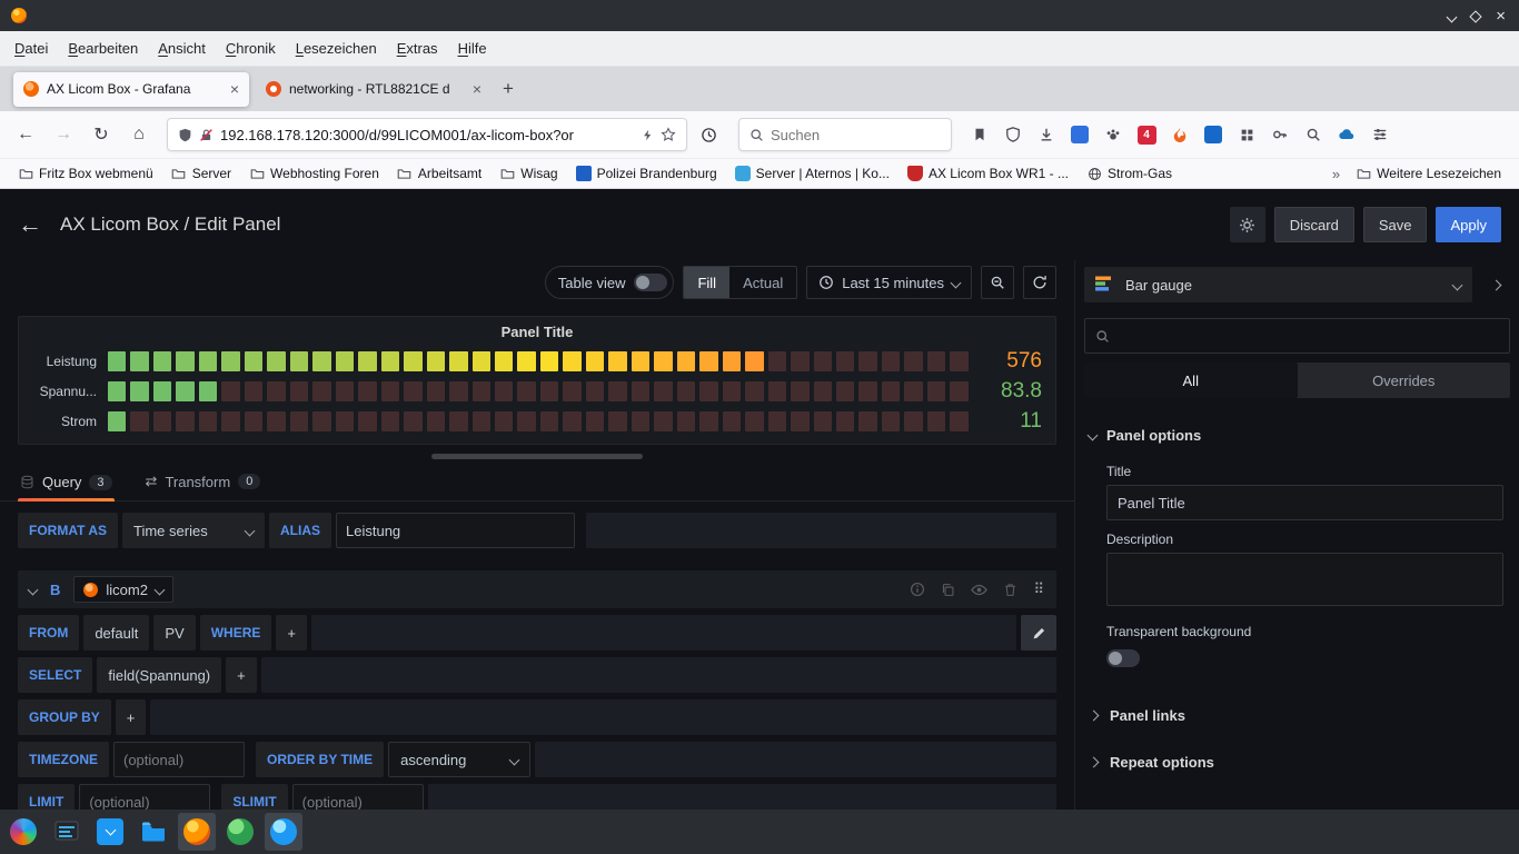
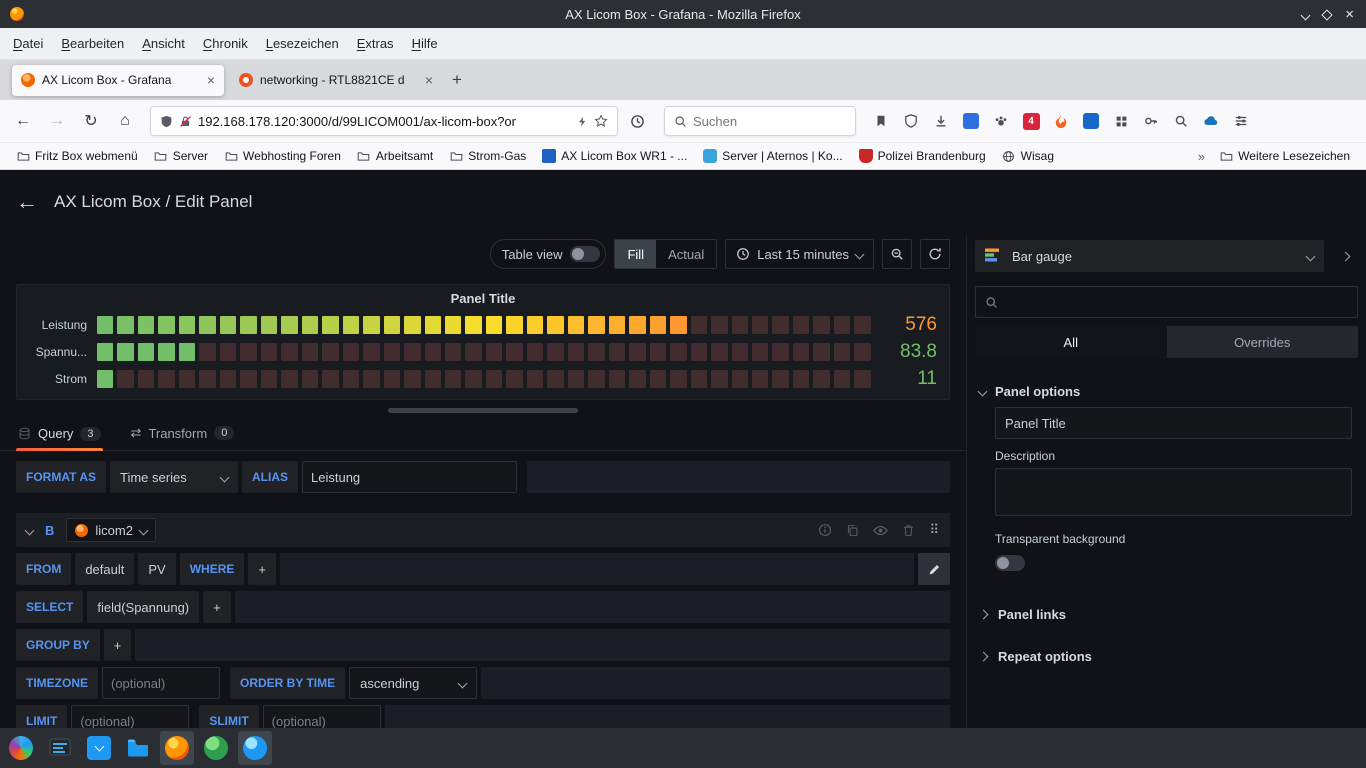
+ AX Licom Box - Grafana - Mozilla Firefox
  ×
  Datei
  Bearbeiten
  Ansicht
  Chronik
  Lesezeichen
  Extras
  Hilfe
  AX Licom Box - Grafana
  ×
  networking - RTL8821CE d
  ×
  +
  ←
  →
  ↻
  ⌂
  192.168.178.120:3000/d/99LICOM001/ax-licom-box?or
  Suchen
  4
  Fritz Box webmenü
  Server
  Webhosting Foren
  Arbeitsamt
- Wisag
+ Strom-Gas
- Polizei Brandenburg
+ AX Licom Box WR1 - ...
  Server | Aternos | Ko...
- AX Licom Box WR1 - ...
+ Polizei Brandenburg
- Strom-Gas
+ Wisag
  »
  Weitere Lesezeichen
  ←
  AX Licom Box / Edit Panel
- Discard
- Save
- Apply
  Table view
  Fill
  Actual
  Last 15 minutes
  Panel Title
  Leistung
  576
  Spannu...
  83.8
  Strom
  11
  Query
  3
  ⇄
  Transform
  0
  FORMAT AS
  Time series
  ALIAS
  Leistung
  B
  licom2
  ⠿
  FROM
  default
  PV
  WHERE
  +
  SELECT
  field(Spannung)
  +
  GROUP BY
  +
  TIMEZONE
  (optional)
  ORDER BY TIME
  ascending
  LIMIT
  (optional)
  SLIMIT
  (optional)
  Bar gauge
  All
  Overrides
  Panel options
- Title
  Panel Title
  Description
  Transparent background
  Panel links
  Repeat options
